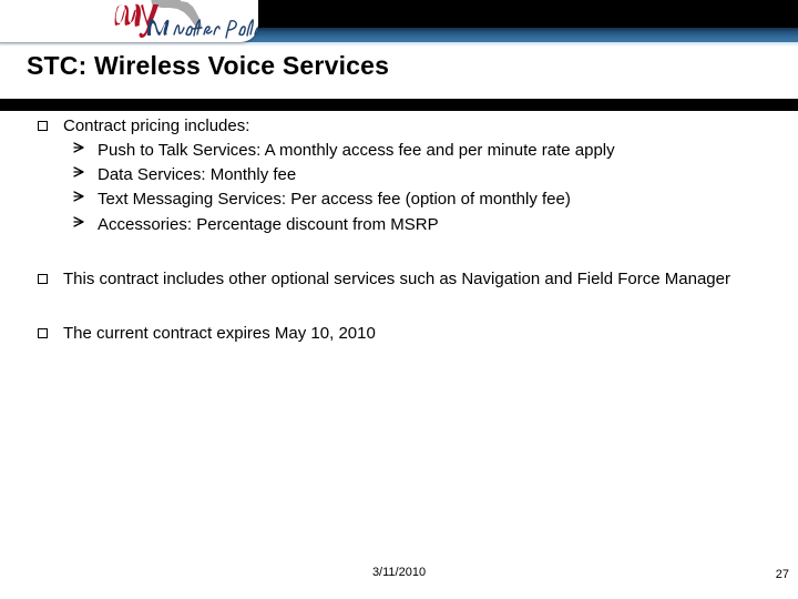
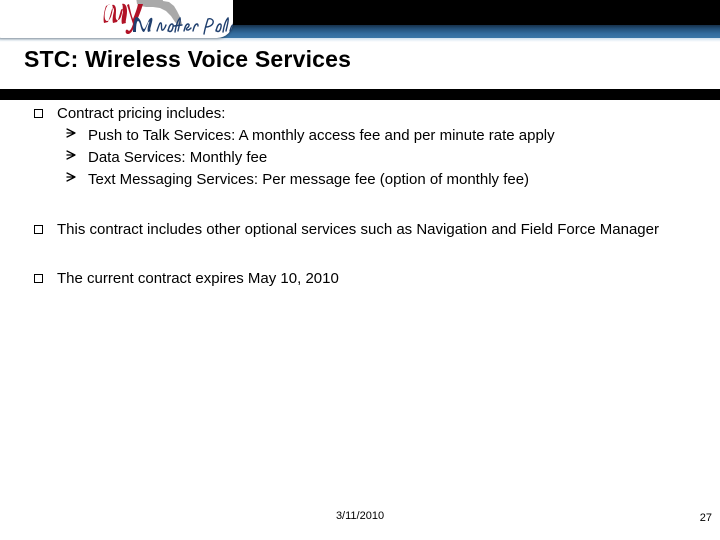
  STC: Wireless Voice Services
  Contract pricing includes:
  Push to Talk Services: A monthly access fee and per minute rate apply
  Data Services: Monthly fee
- Text Messaging Services: Per access fee (option of monthly fee)
+ Text Messaging Services: Per message fee (option of monthly fee)
- Accessories: Percentage discount from MSRP
  This contract includes other optional services such as Navigation and Field Force Manager
  The current contract expires May 10, 2010
  3/11/2010
  27
